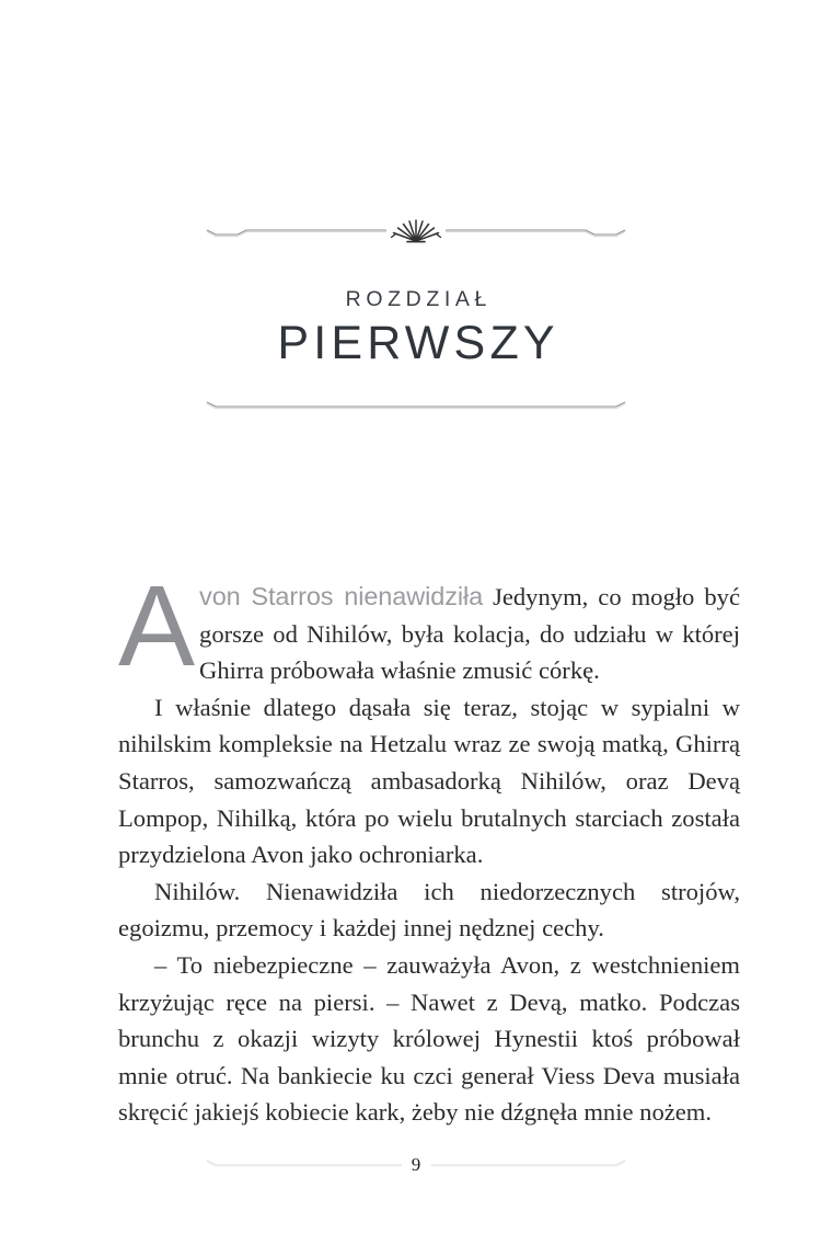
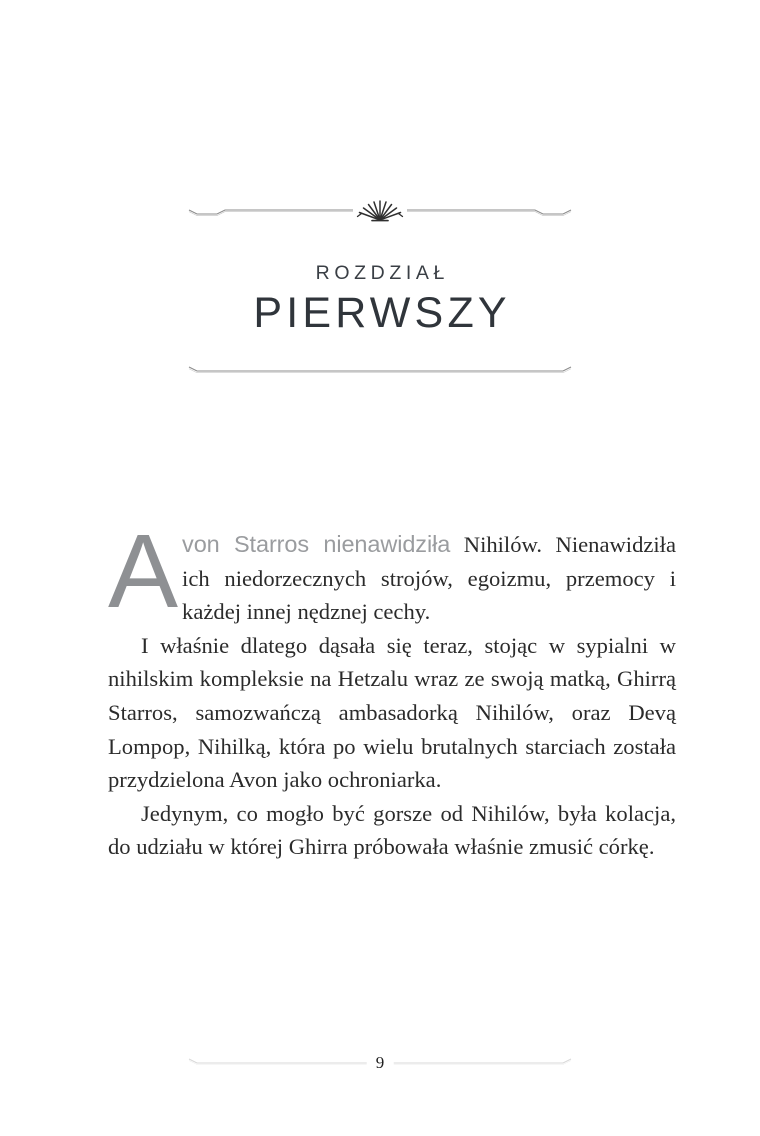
  ROZDZIAŁ
  PIERWSZY
  A
- von Starros nienawidziła Jedynym, co mogło być gorsze od Nihilów, była kolacja, do udziału w której Ghirra próbowała właśnie zmusić córkę.
+ von Starros nienawidziła Nihilów. Nienawidziła ich niedorzecznych strojów, egoizmu, przemocy i każdej innej nędznej cechy.
  I właśnie dlatego dąsała się teraz, stojąc w sypialni w nihilskim kompleksie na Hetzalu wraz ze swoją matką, Ghirrą Starros, samozwańczą ambasadorką Nihilów, oraz Devą Lompop, Nihilką, która po wielu brutalnych starciach została przydzielona Avon jako ochroniarka.
- Nihilów. Nienawidziła ich niedorzecznych strojów, egoizmu, przemocy i każdej innej nędznej cechy.
+ Jedynym, co mogło być gorsze od Nihilów, była kolacja, do udziału w której Ghirra próbowała właśnie zmusić córkę.
- – To niebezpieczne – zauważyła Avon, z westchnieniem krzyżując ręce na piersi. – Nawet z Devą, matko. Podczas brunchu z okazji wizyty królowej Hynestii ktoś próbował mnie otruć. Na bankiecie ku czci generał Viess Deva musiała skręcić jakiejś kobiecie kark, żeby nie dźgnęła mnie nożem.
  9
